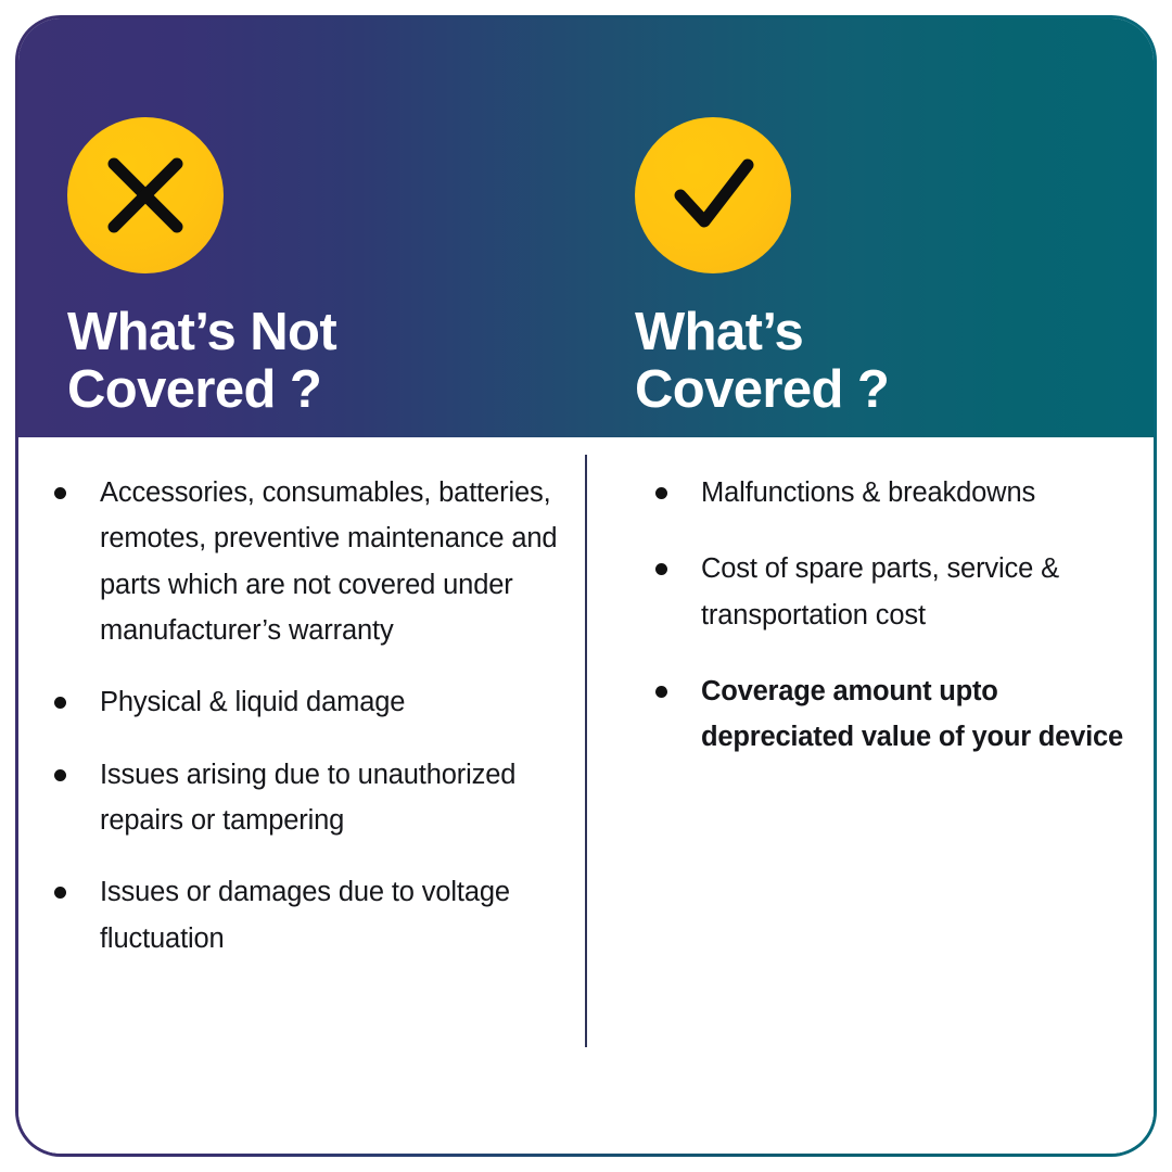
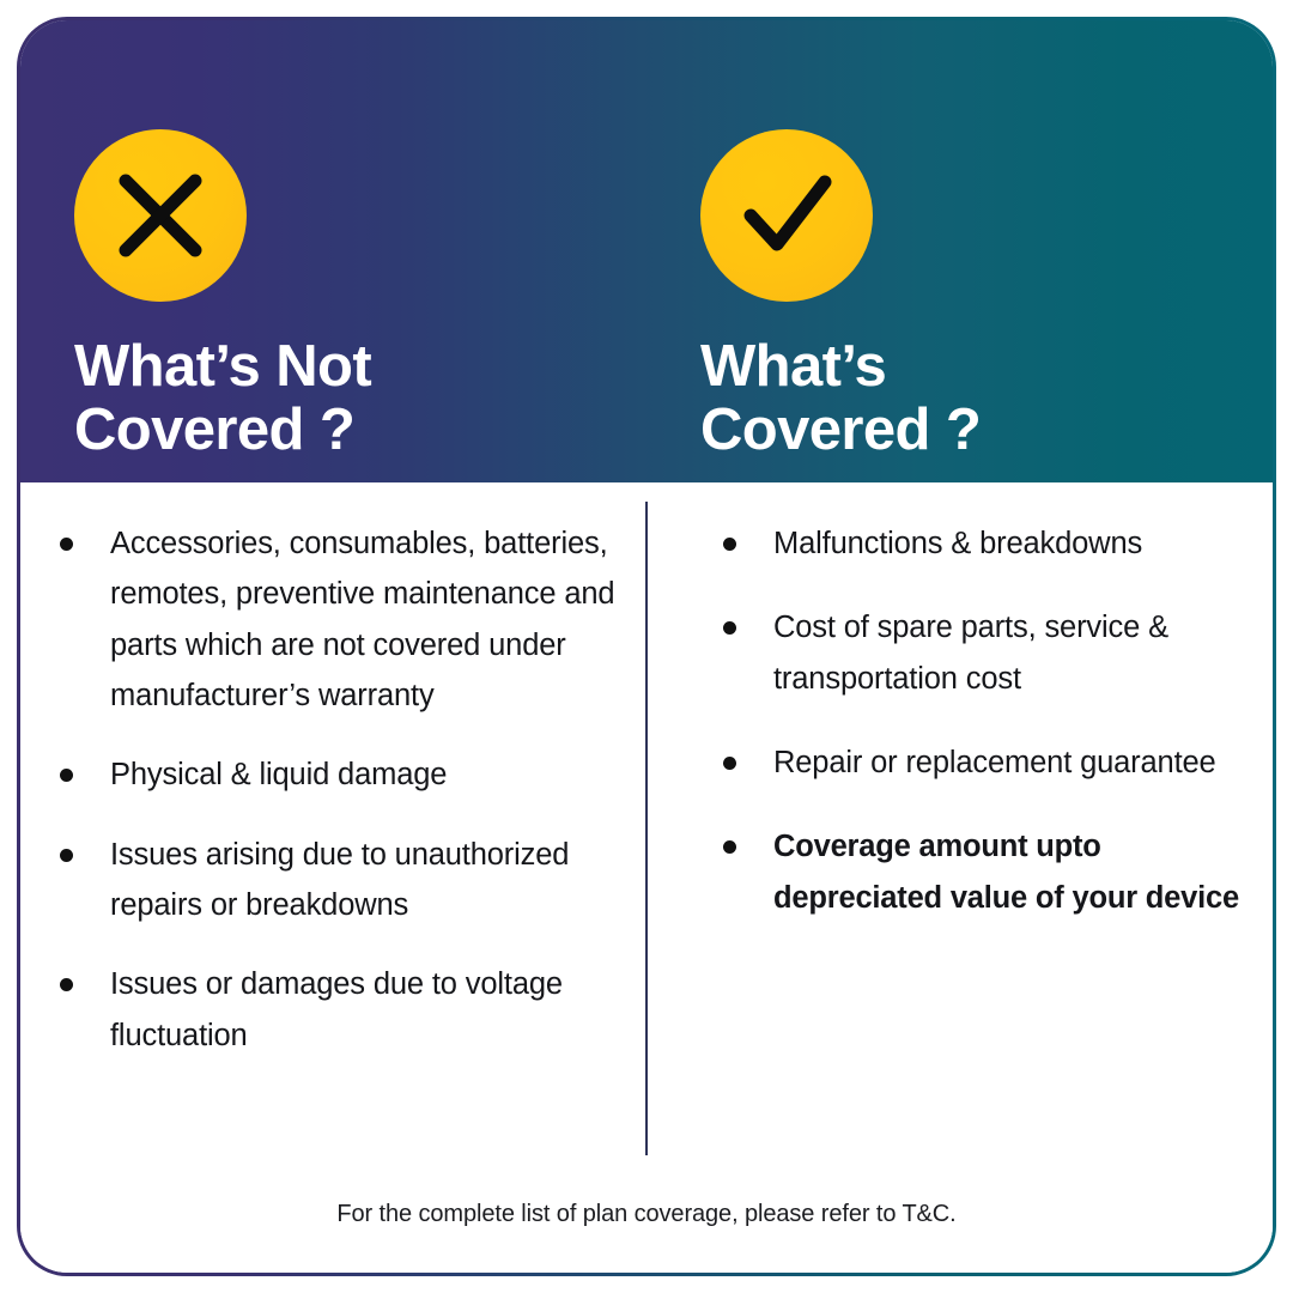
  What’s Not
  Covered ?
  What’s
  Covered ?
  Accessories, consumables, batteries, remotes, preventive maintenance and parts which are not covered under manufacturer’s warranty
  Physical & liquid damage
- Issues arising due to unauthorized repairs or tampering
+ Issues arising due to unauthorized repairs or breakdowns
  Issues or damages due to voltage fluctuation
  Malfunctions & breakdowns
  Cost of spare parts, service & transportation cost
+ Repair or replacement guarantee
  Coverage amount upto depreciated value of your device
+ For the complete list of plan coverage, please refer to T&C.
